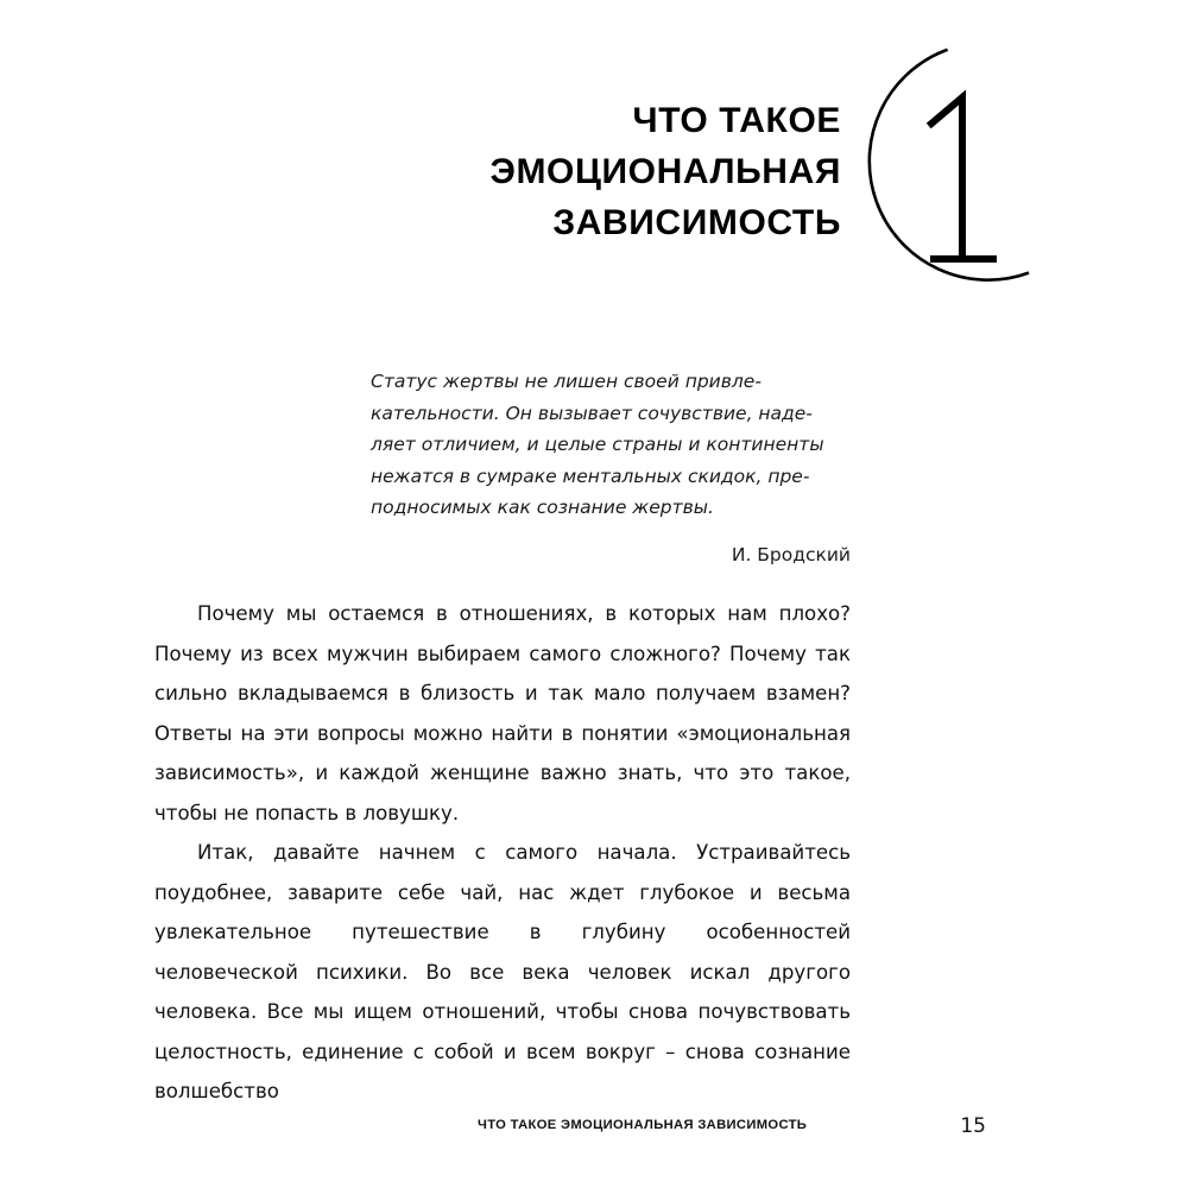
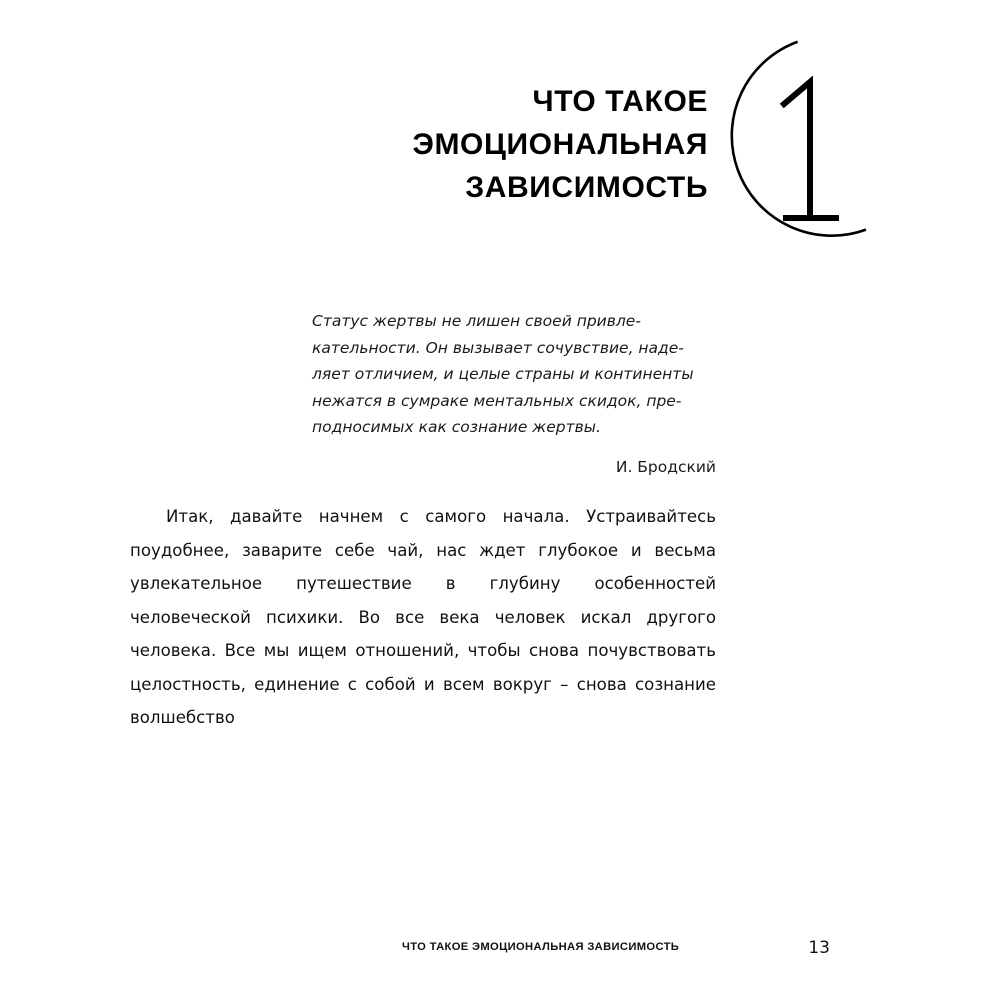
  ЧТО ТАКОЕ
  ЭМОЦИОНАЛЬНАЯ
  ЗАВИСИМОСТЬ
  Статус жертвы не лишен своей привле-
  кательности. Он вызывает сочувствие, наде-
  ляет отличием, и целые страны и континенты
  нежатся в сумраке ментальных скидок, пре-
  подносимых как сознание жертвы.
  И. Бродский
- Почему мы остаемся в отношениях, в которых нам плохо? Почему из всех мужчин выбираем самого слож­ного? Почему так сильно вкладываемся в близость и так мало получаем взамен? Ответы на эти вопросы можно найти в понятии «эмоциональная зависимость», и каждой женщине важно знать, что это такое, чтобы не попасть в ловушку.
  Итак, давайте начнем с самого начала. Устраивай­тесь поудобнее, заварите себе чай, нас ждет глубокое и весьма увлекательное путешествие в глубину осо­бенностей человеческой психики. Во все века чело­век искал другого человека. Все мы ищем отношений, чтобы снова почувствовать целостность, единение с собой и всем вокруг – снова сознание волшебство
  ЧТО ТАКОЕ ЭМОЦИОНАЛЬНАЯ ЗАВИСИМОСТЬ
- 15
+ 13
